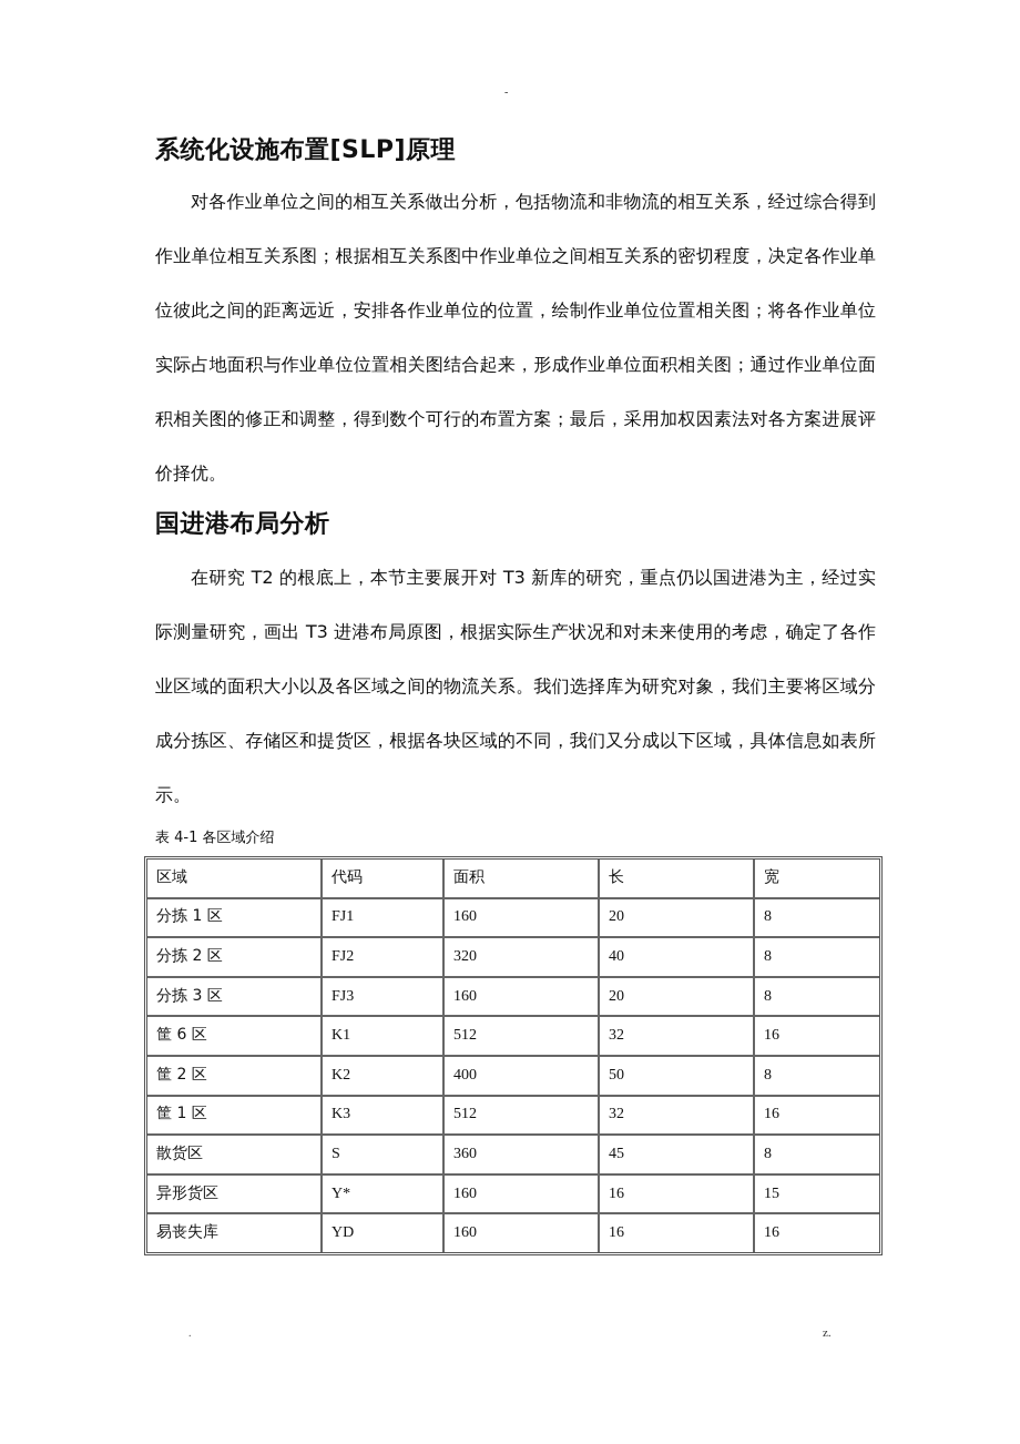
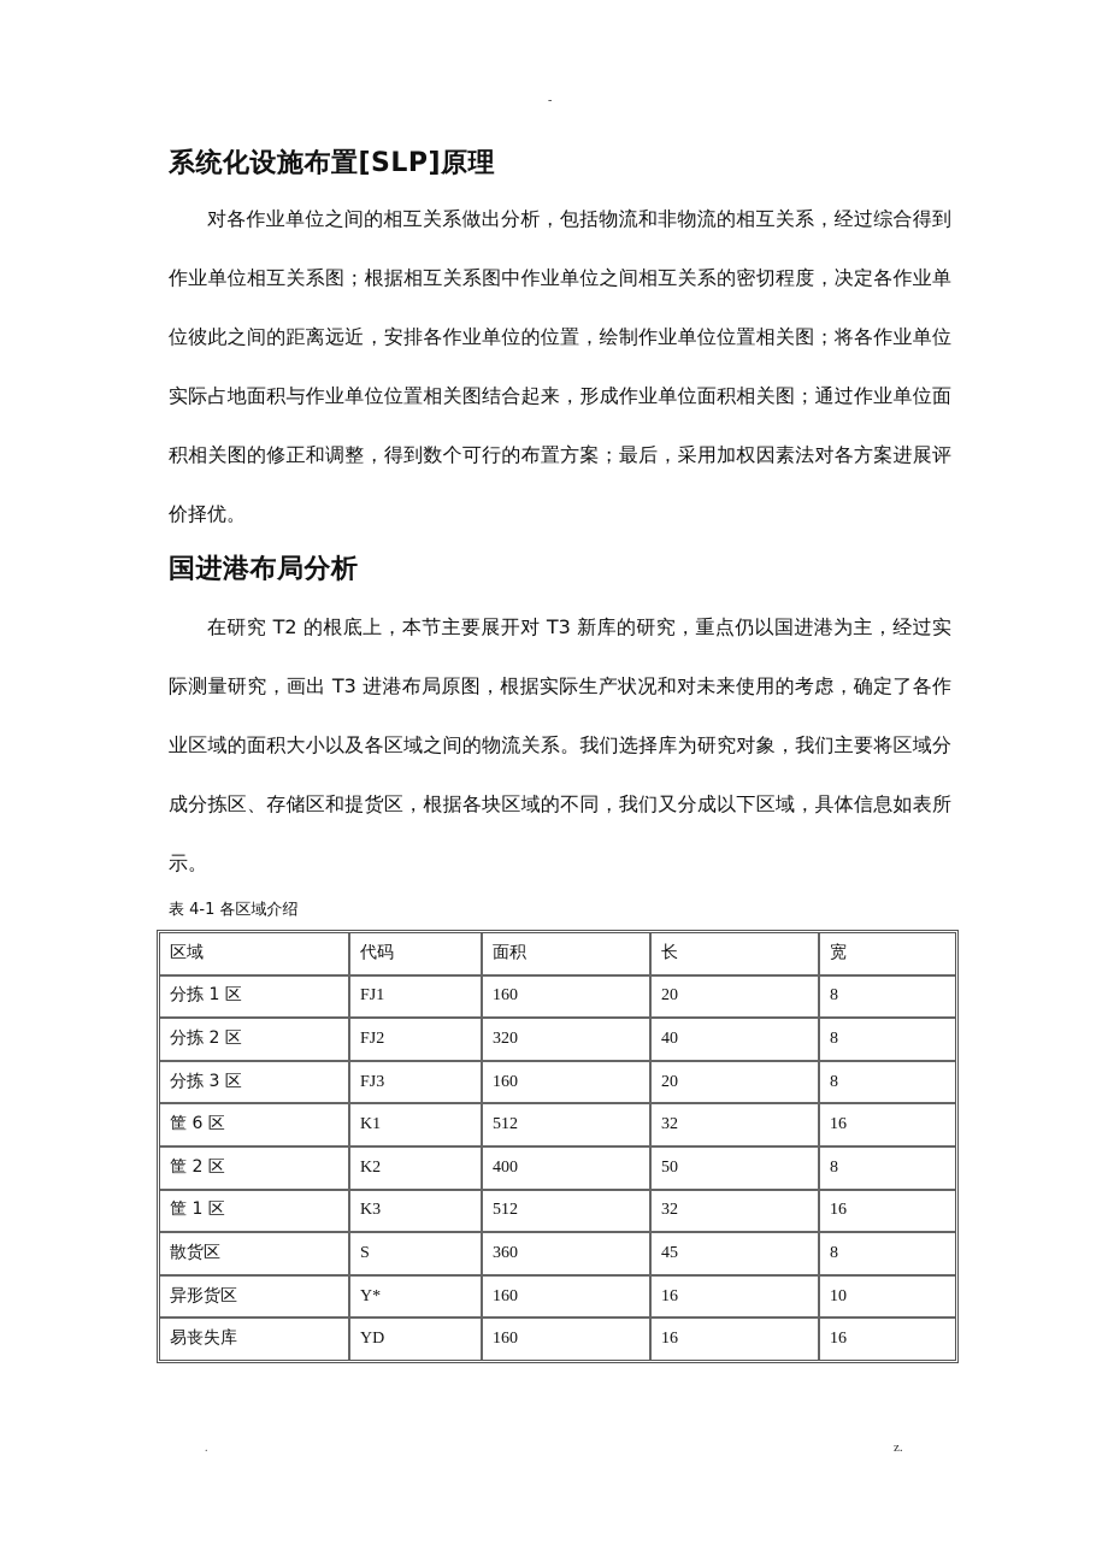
  -
  系统化设施布置[SLP]原理
  对各作业单位之间的相互关系做出分析，包括物流和非物流的相互关系，经过综合得到作业单位相互关系图；根据相互关系图中作业单位之间相互关系的密切程度，决定各作业单位彼此之间的距离远近，安排各作业单位的位置，绘制作业单位位置相关图；将各作业单位实际占地面积与作业单位位置相关图结合起来，形成作业单位面积相关图；通过作业单位面积相关图的修正和调整，得到数个可行的布置方案；最后，采用加权因素法对各方案进展评价择优。
  国进港布局分析
  在研究 T2 的根底上，本节主要展开对 T3 新库的研究，重点仍以国进港为主，经过实际测量研究，画出 T3 进港布局原图，根据实际生产状况和对未来使用的考虑，确定了各作业区域的面积大小以及各区域之间的物流关系。我们选择库为研究对象，我们主要将区域分成分拣区、存储区和提货区，根据各块区域的不同，我们又分成以下区域，具体信息如表所示。
  表 4-1 各区域介绍
  区域	代码	面积	长	宽
  分拣 1 区	FJ1	160	20	8
  分拣 2 区	FJ2	320	40	8
  分拣 3 区	FJ3	160	20	8
  筐 6 区	K1	512	32	16
  筐 2 区	K2	400	50	8
  筐 1 区	K3	512	32	16
  散货区	S	360	45	8
- 异形货区	Y*	160	16	15
+ 异形货区	Y*	160	16	10
  易丧失库	YD	160	16	16
  .
  z.
